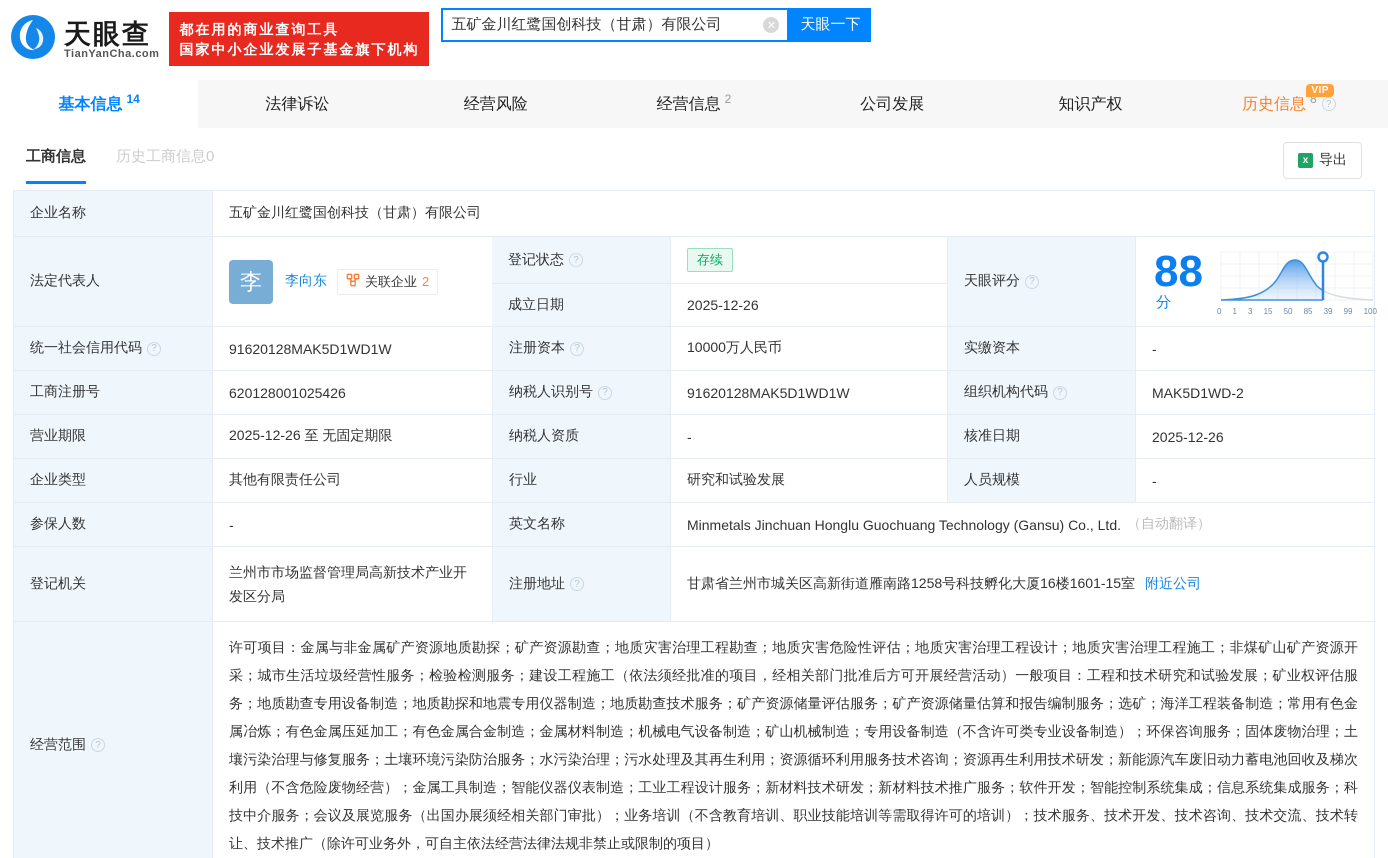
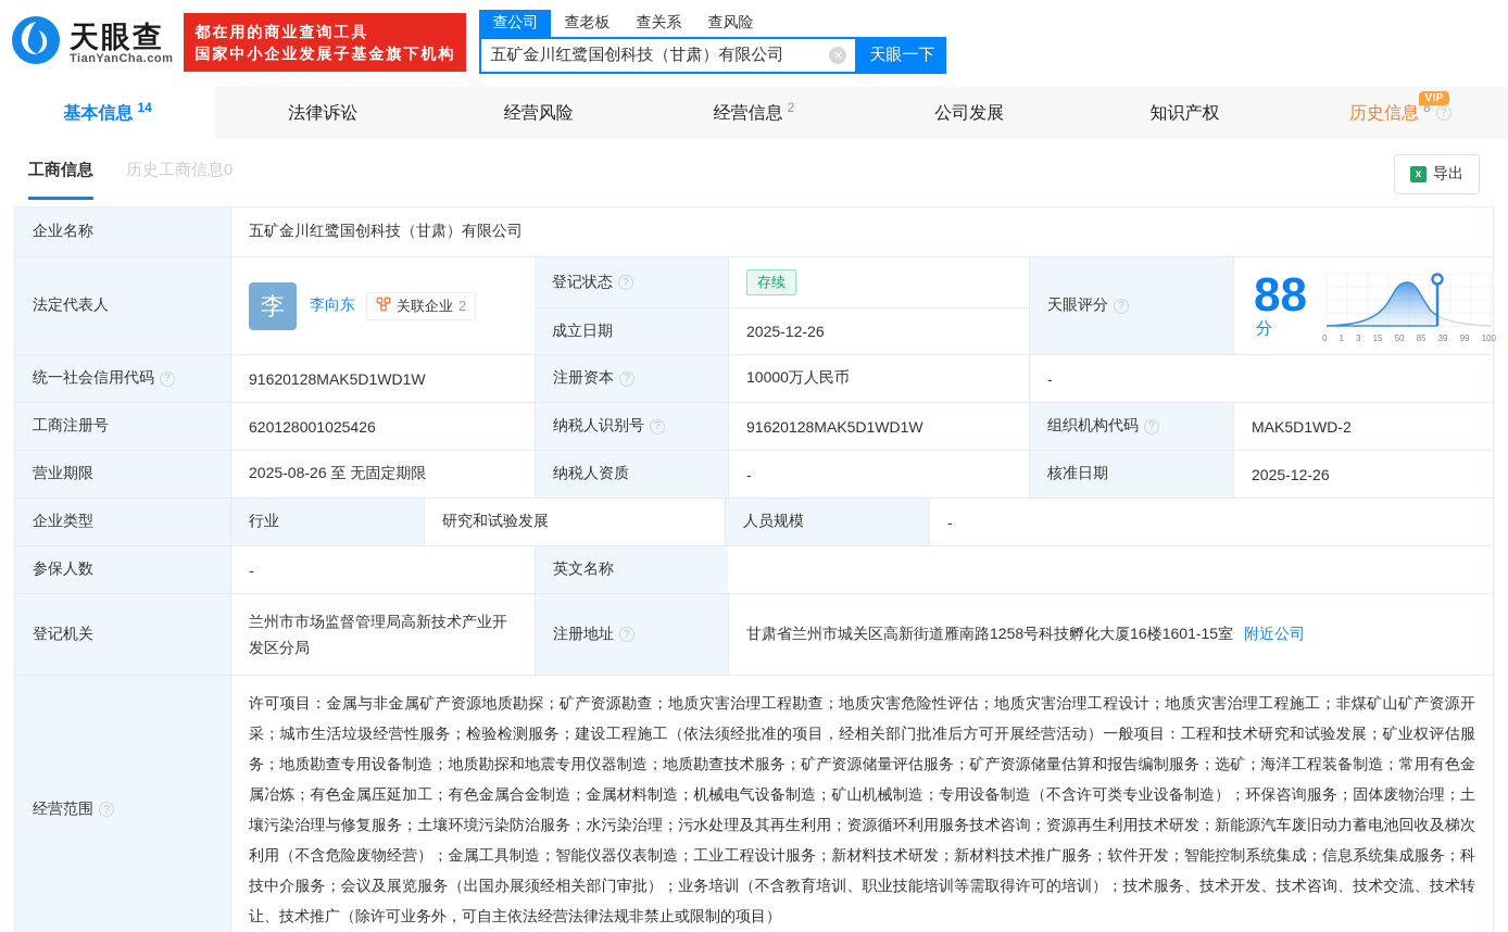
  天眼查
  TianYanCha.com
  都在用的商业查询工具
  国家中小企业发展子基金旗下机构
+ 查公司
+ 查老板
+ 查关系
+ 查风险
  五矿金川红鹭国创科技（甘肃）有限公司
  ✕
  天眼一下
  基本信息
  14
  法律诉讼
  经营风险
  经营信息
  2
  公司发展
  知识产权
  VIP
  历史信息
  8
  ?
  工商信息
  历史工商信息0
  x
  导出
  企业名称
  五矿金川红鹭国创科技（甘肃）有限公司
  法定代表人
  李
  李向东
  关联企业
  2
  登记状态
  ?
  存续
  成立日期
  2025-12-26
  天眼评分
  ?
  88分
  0
  1
  3
  15
  50
  85
  39
  99
  100
  统一社会信用代码
  ?
  91620128MAK5D1WD1W
  注册资本
  ?
  10000万人民币
- 实缴资本
  -
  工商注册号
  620128001025426
  纳税人识别号
  ?
  91620128MAK5D1WD1W
  组织机构代码
  ?
  MAK5D1WD-2
  营业期限
- 2025-12-26 至 无固定期限
+ 2025-08-26 至 无固定期限
  纳税人资质
  -
  核准日期
  2025-12-26
  企业类型
- 其他有限责任公司
  行业
  研究和试验发展
  人员规模
  -
  参保人数
  -
  英文名称
- Minmetals Jinchuan Honglu Guochuang Technology (Gansu) Co., Ltd.
- （自动翻译）
  登记机关
  兰州市市场监督管理局高新技术产业开发区分局
  注册地址
  ?
  甘肃省兰州市城关区高新街道雁南路1258号科技孵化大厦16楼1601-15室
  附近公司
  经营范围
  ?
  许可项目：金属与非金属矿产资源地质勘探；矿产资源勘查；地质灾害治理工程勘查；地质灾害危险性评估；地质灾害治理工程设计；地质灾害治理工程施工；非煤矿山矿产资源开采；城市生活垃圾经营性服务；检验检测服务；建设工程施工（依法须经批准的项目，经相关部门批准后方可开展经营活动）一般项目：工程和技术研究和试验发展；矿业权评估服务；地质勘查专用设备制造；地质勘探和地震专用仪器制造；地质勘查技术服务；矿产资源储量评估服务；矿产资源储量估算和报告编制服务；选矿；海洋工程装备制造；常用有色金属冶炼；有色金属压延加工；有色金属合金制造；金属材料制造；机械电气设备制造；矿山机械制造；专用设备制造（不含许可类专业设备制造）；环保咨询服务；固体废物治理；土壤污染治理与修复服务；土壤环境污染防治服务；水污染治理；污水处理及其再生利用；资源循环利用服务技术咨询；资源再生利用技术研发；新能源汽车废旧动力蓄电池回收及梯次利用（不含危险废物经营）；金属工具制造；智能仪器仪表制造；工业工程设计服务；新材料技术研发；新材料技术推广服务；软件开发；智能控制系统集成；信息系统集成服务；科技中介服务；会议及展览服务（出国办展须经相关部门审批）；业务培训（不含教育培训、职业技能培训等需取得许可的培训）；技术服务、技术开发、技术咨询、技术交流、技术转让、技术推广（除许可业务外，可自主依法经营法律法规非禁止或限制的项目）
